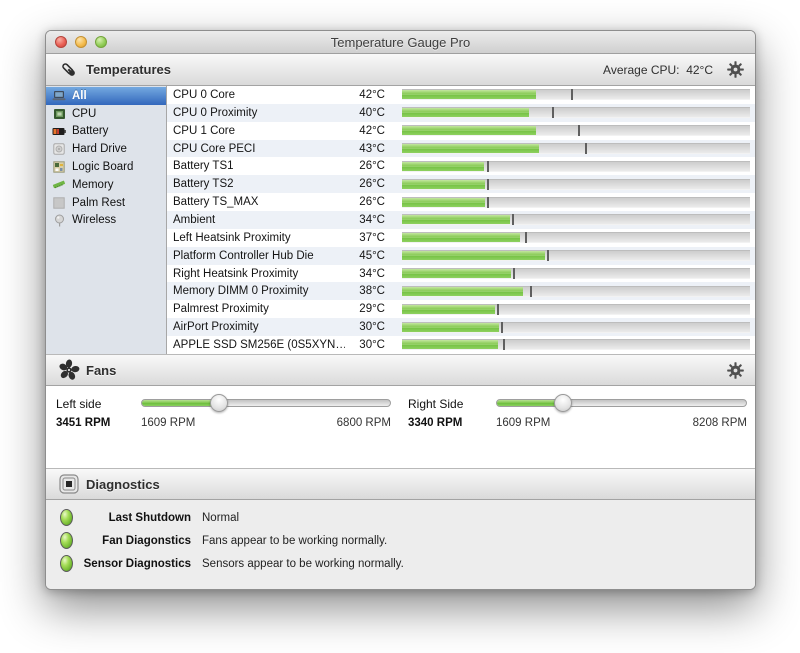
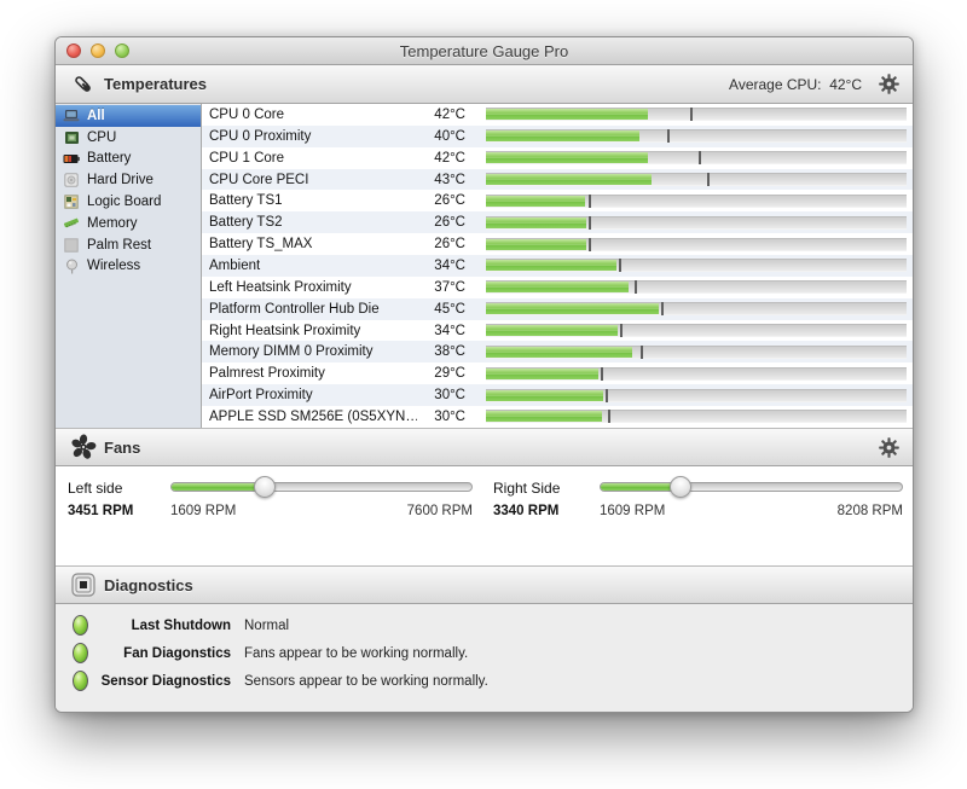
  Temperature Gauge Pro
  Temperatures
  Average CPU: 42°C
  All
  CPU
  Battery
  Hard Drive
  Logic Board
  Memory
  Palm Rest
  Wireless
  CPU 0 Core
  42°C
  CPU 0 Proximity
  40°C
  CPU 1 Core
  42°C
  CPU Core PECI
  43°C
  Battery TS1
  26°C
  Battery TS2
  26°C
  Battery TS_MAX
  26°C
  Ambient
  34°C
  Left Heatsink Proximity
  37°C
  Platform Controller Hub Die
  45°C
  Right Heatsink Proximity
  34°C
  Memory DIMM 0 Proximity
  38°C
  Palmrest Proximity
  29°C
  AirPort Proximity
  30°C
  APPLE SSD SM256E (0S5XYN…
  30°C
  Fans
  Left side
  3451 RPM
  1609 RPM
- 6800 RPM
+ 7600 RPM
  Right Side
  3340 RPM
  1609 RPM
  8208 RPM
  Diagnostics
  Last Shutdown
  Normal
  Fan Diagonstics
  Fans appear to be working normally.
  Sensor Diagnostics
  Sensors appear to be working normally.
